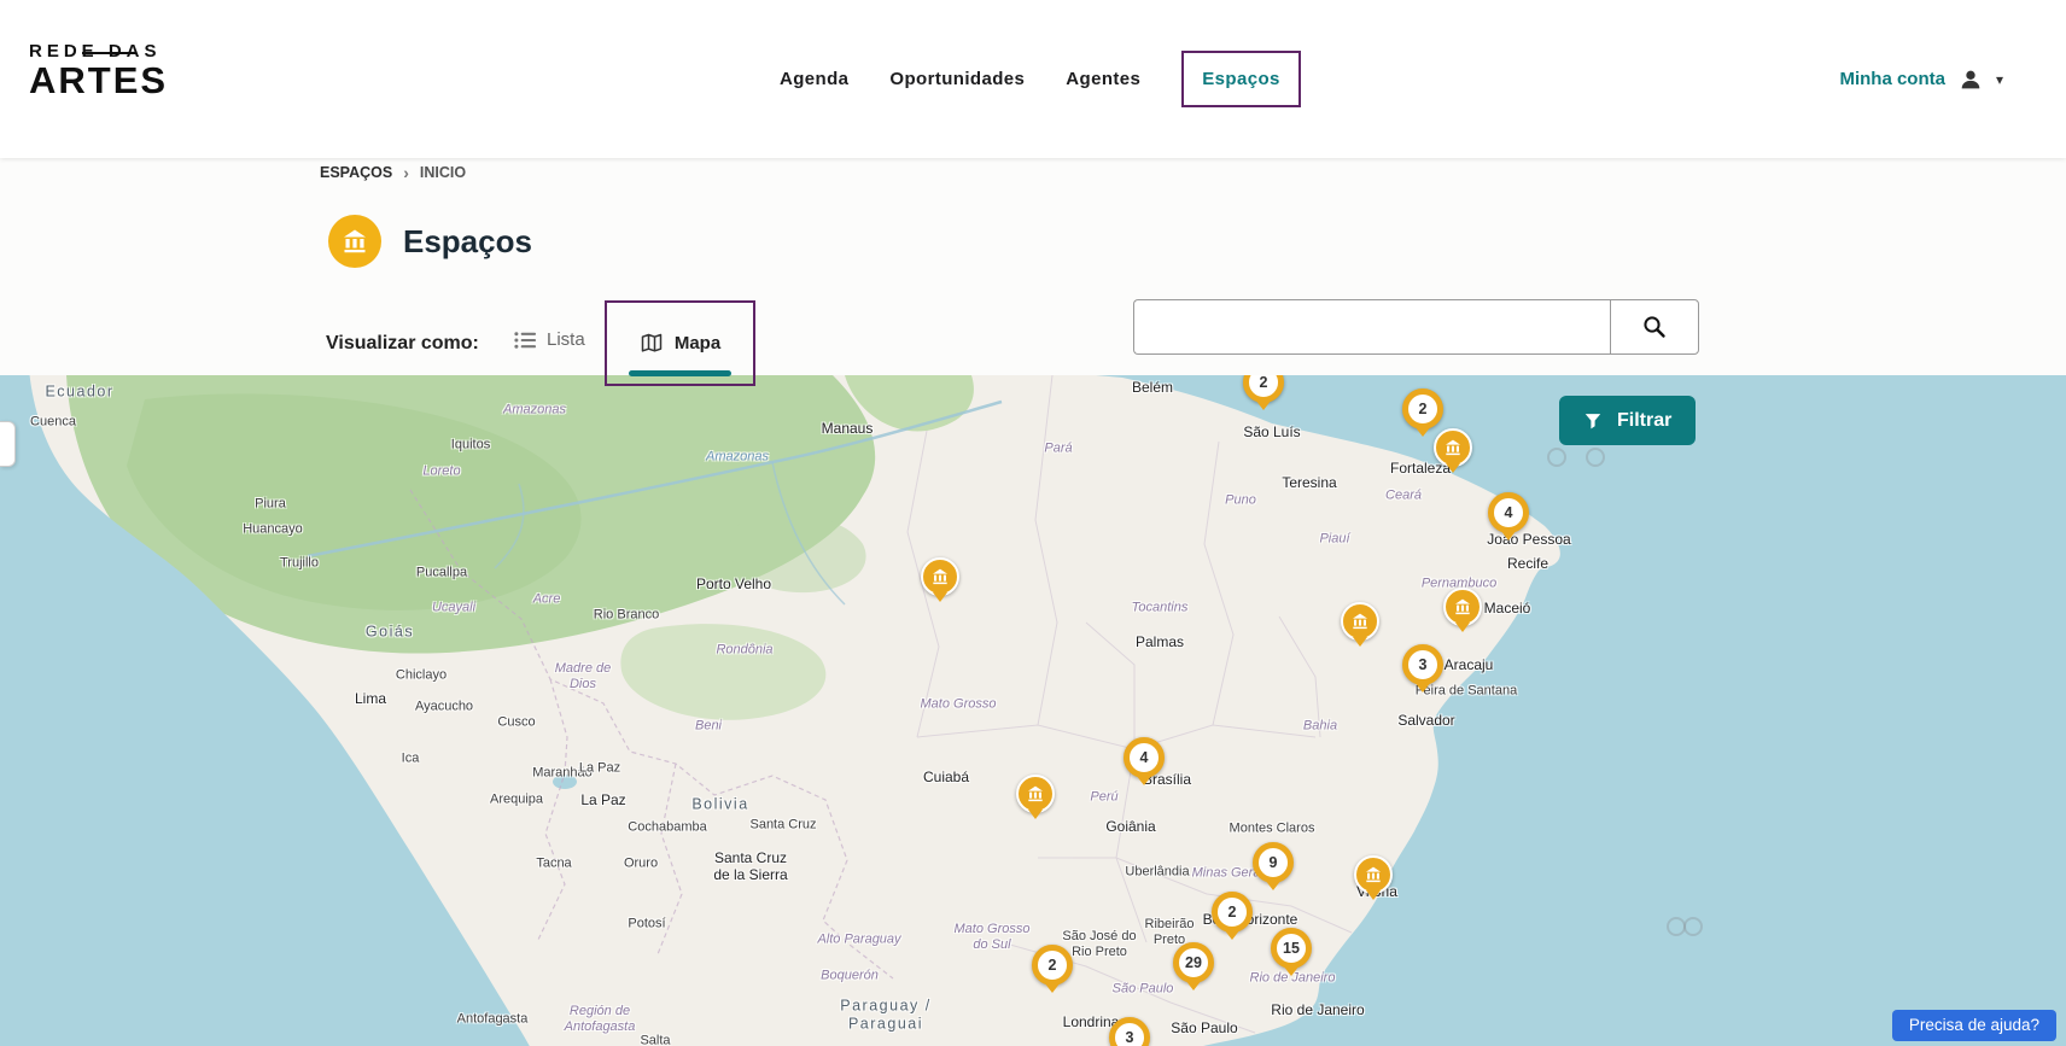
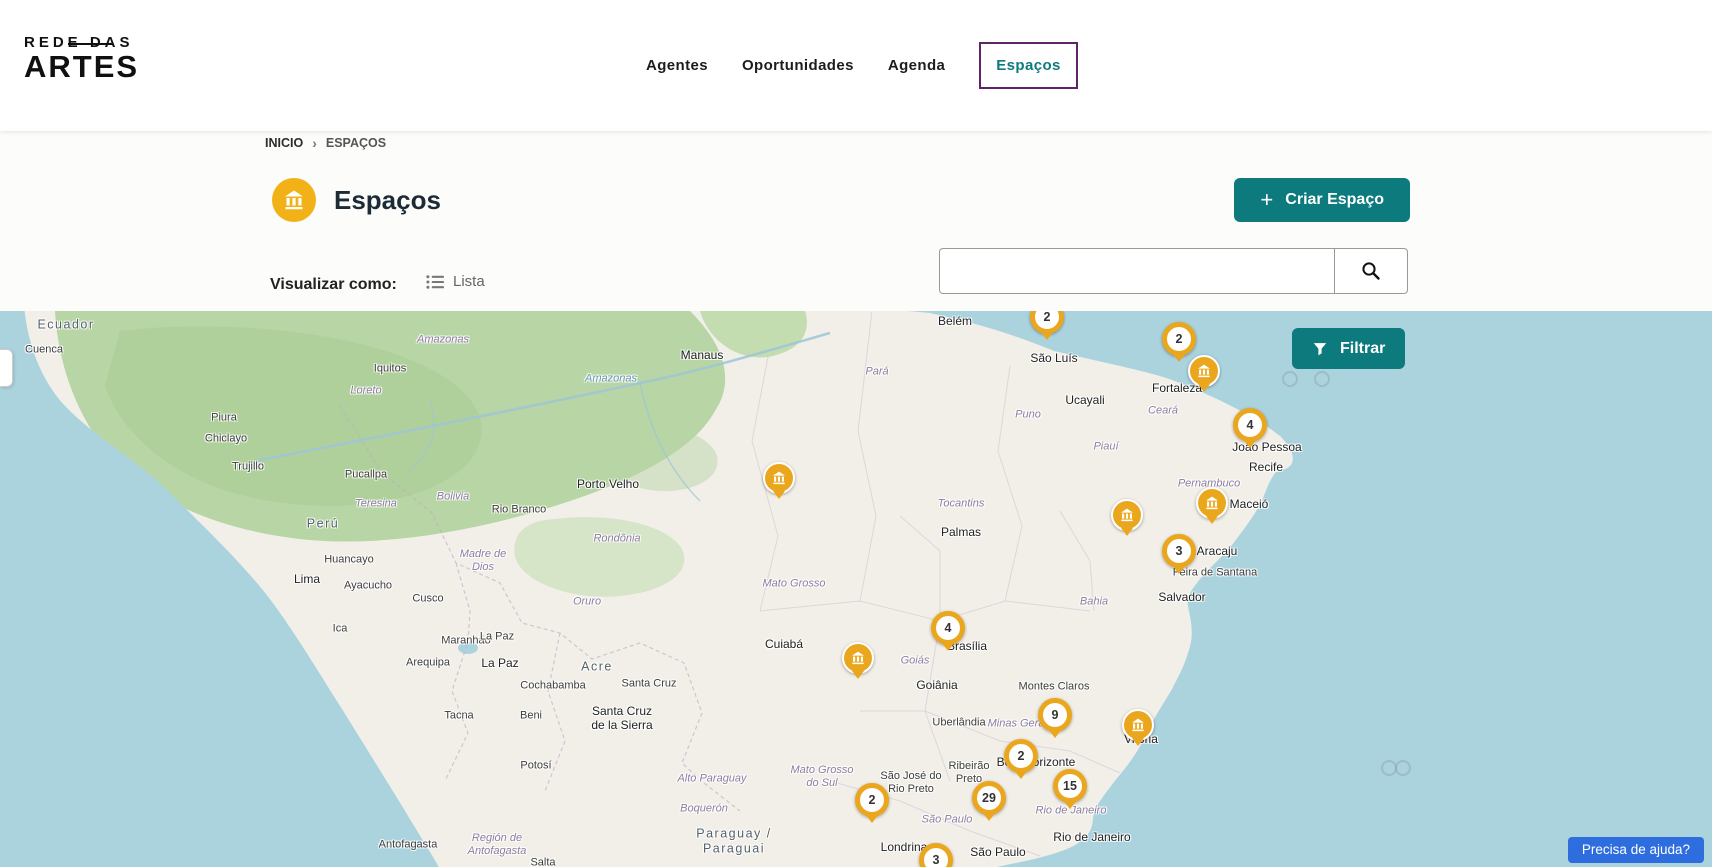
  REDE DAS
  ARTES
- Agenda
+ Agentes
  Oportunidades
- Agentes
+ Agenda
  Espaços
- Minha conta
- ▾
- ESPAÇOS
+ INICIO
  ›
- INICIO
+ ESPAÇOS
  Espaços
+ +
+ Criar Espaço
  Visualizar como:
  Lista
- Mapa
  Ecuador
  Cuenca
  Iquitos
  Loreto
  Amazonas
  Amazonas
  Manaus
  Pará
  Belém
  São Luís
- Teresina
+ Ucayali
  Puno
  Ceará
  Fortaleza
  Piauí
  João Pessoa
  Recife
  Pernambuco
  Maceió
  Piura
- Huancayo
+ Chiclayo
  Trujillo
  Pucallpa
- Ucayali
+ Teresina
- Acre
+ Bolivia
  Rio Branco
  Porto Velho
  Rondônia
  Madre de
  Dios
- Goiás
+ Perú
- Chiclayo
+ Huancayo
  Lima
  Ayacucho
  Cusco
  Ica
  Maranhão
  La Paz
  La Paz
  Arequipa
  Tocantins
  Palmas
  Tacna
- Oruro
+ Beni
- Bolivia
+ Acre
  Cochabamba
  Santa Cruz
  Santa Cruz
  de la Sierra
  Potosí
- Beni
+ Oruro
  Mato Grosso
  Cuiabá
- Perú
+ Goiás
  Brasília
  Goiânia
  Montes Claros
  Uberlândia
  Minas Ger
  Bahia
  Aracaju
  Feira de Santana
  Salvador
  Ribeirão
  Preto
  São José do
  Rio Preto
  Mato Grosso
  do Sul
  Alto Paraguay
  Boquerón
  Paraguay /
  Paraguai
  São Paulo
  São Paulo
  Rio de Janeiro
  Rio de Janeiro
  Londrin
  Antofagasta
  Región de
  Antofagasta
  Salta
  2
  2
  4
  3
  4
  9
  2
  15
  29
  2
  3
  Filtrar
  Precisa de ajuda?
